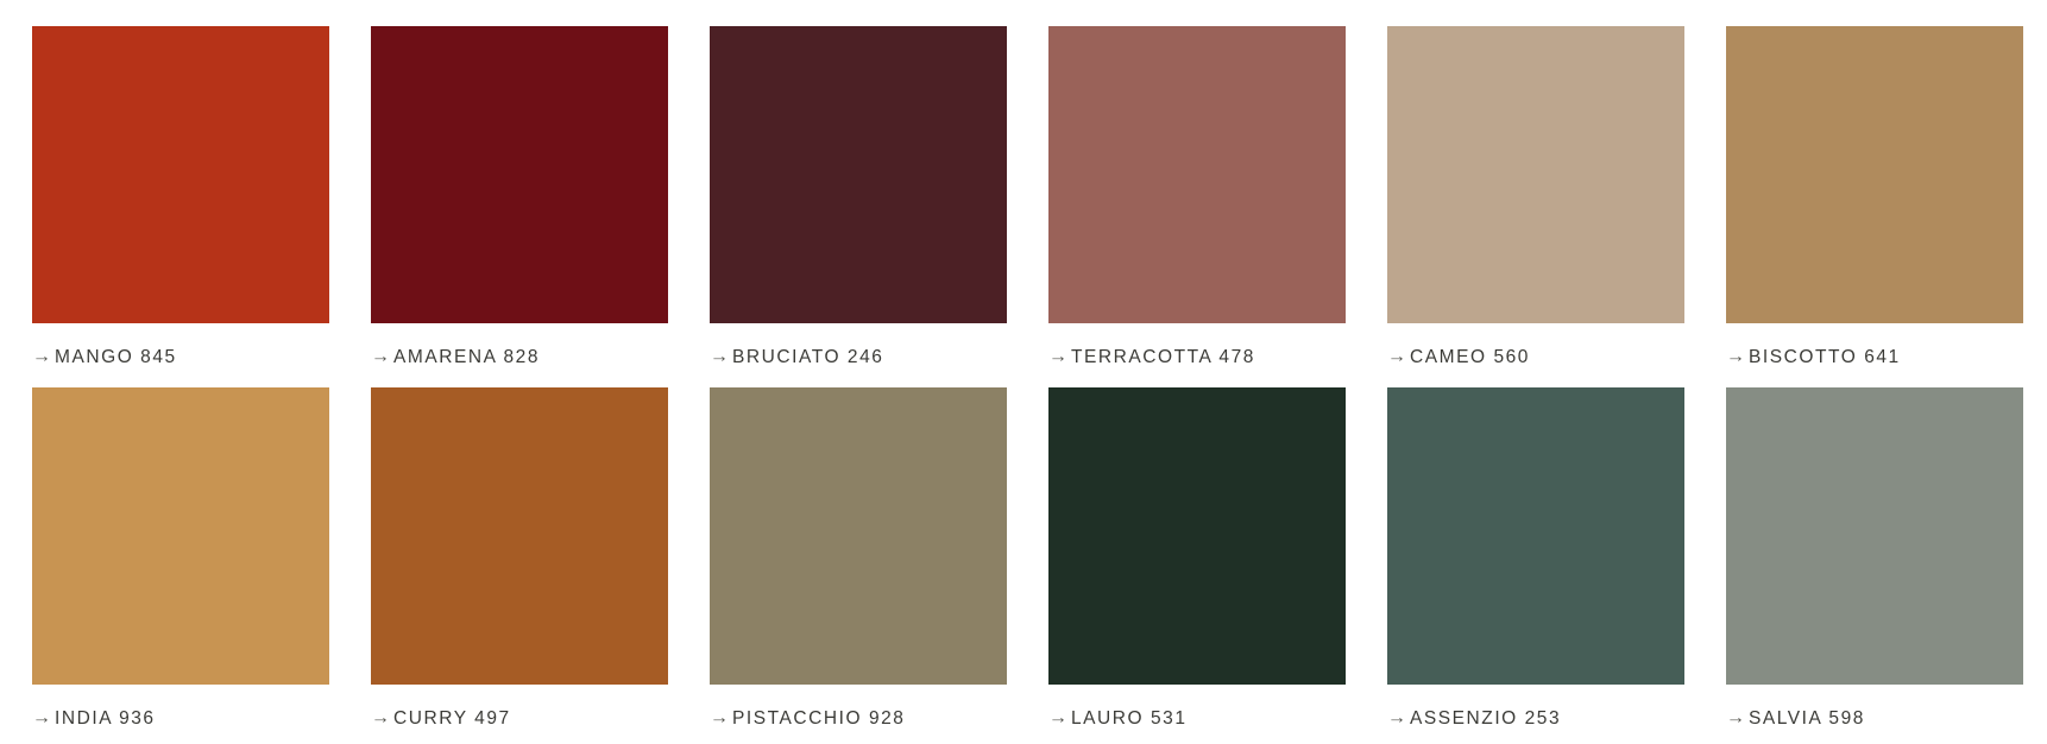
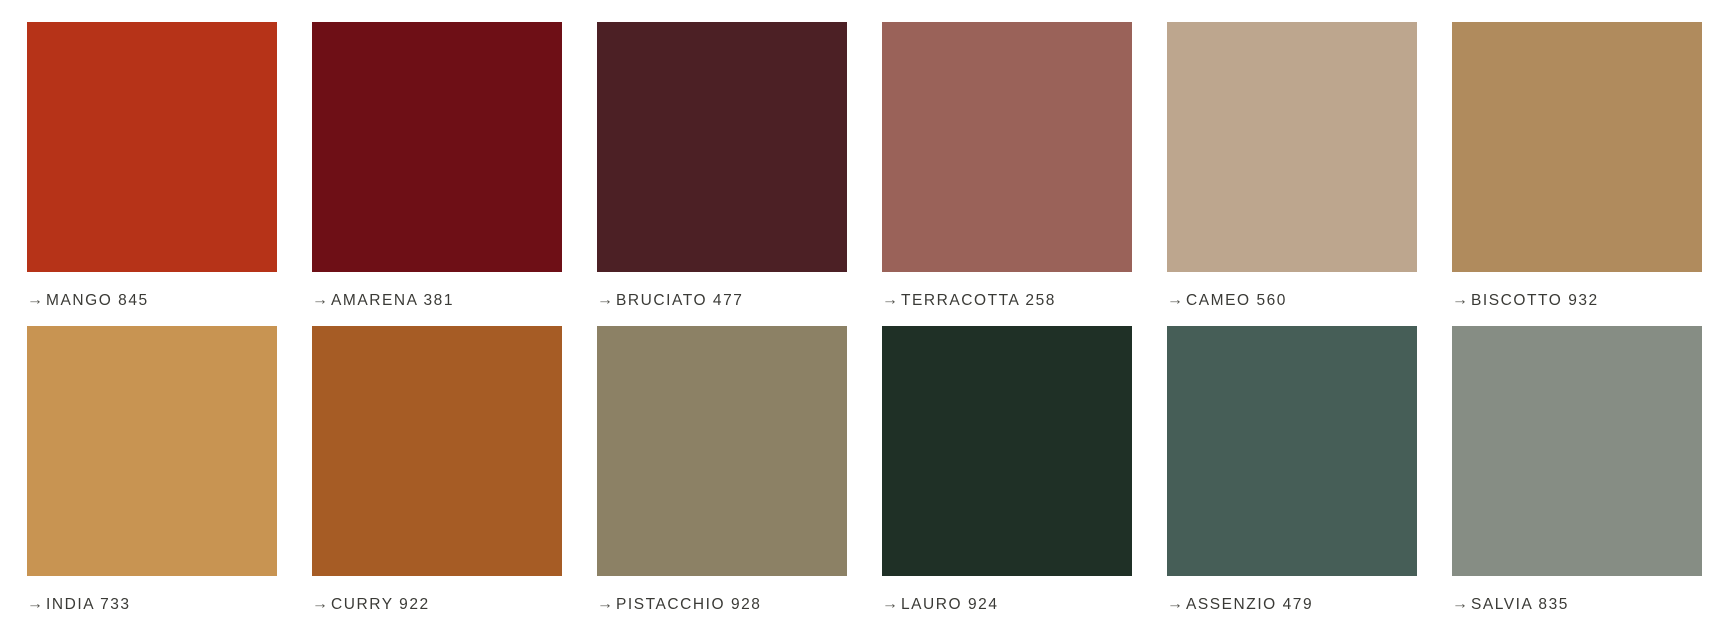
  →
  MANGO 845
  →
- AMARENA 828
+ AMARENA 381
  →
- BRUCIATO 246
+ BRUCIATO 477
  →
- TERRACOTTA 478
+ TERRACOTTA 258
  →
  CAMEO 560
  →
- BISCOTTO 641
+ BISCOTTO 932
  →
- INDIA 936
+ INDIA 733
  →
- CURRY 497
+ CURRY 922
  →
  PISTACCHIO 928
  →
- LAURO 531
+ LAURO 924
  →
- ASSENZIO 253
+ ASSENZIO 479
  →
- SALVIA 598
+ SALVIA 835
